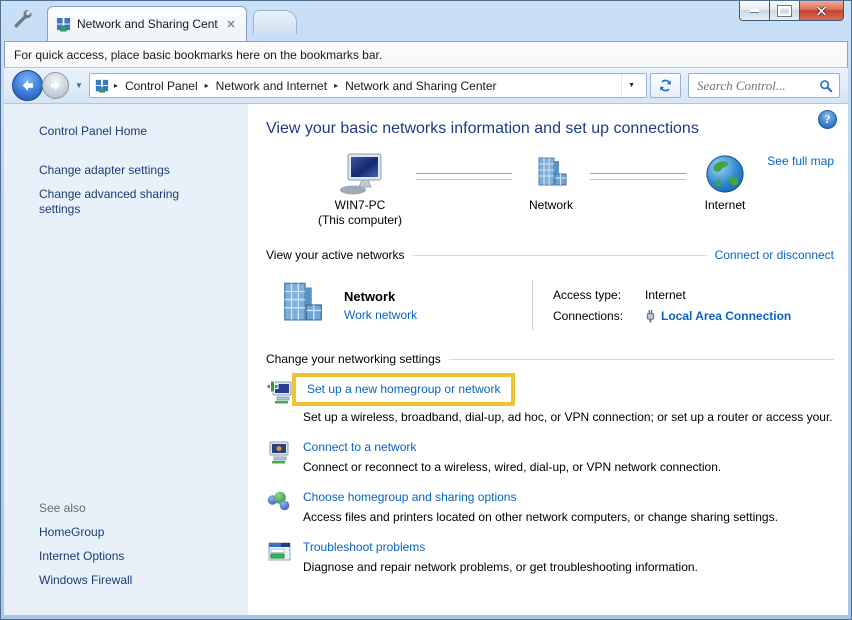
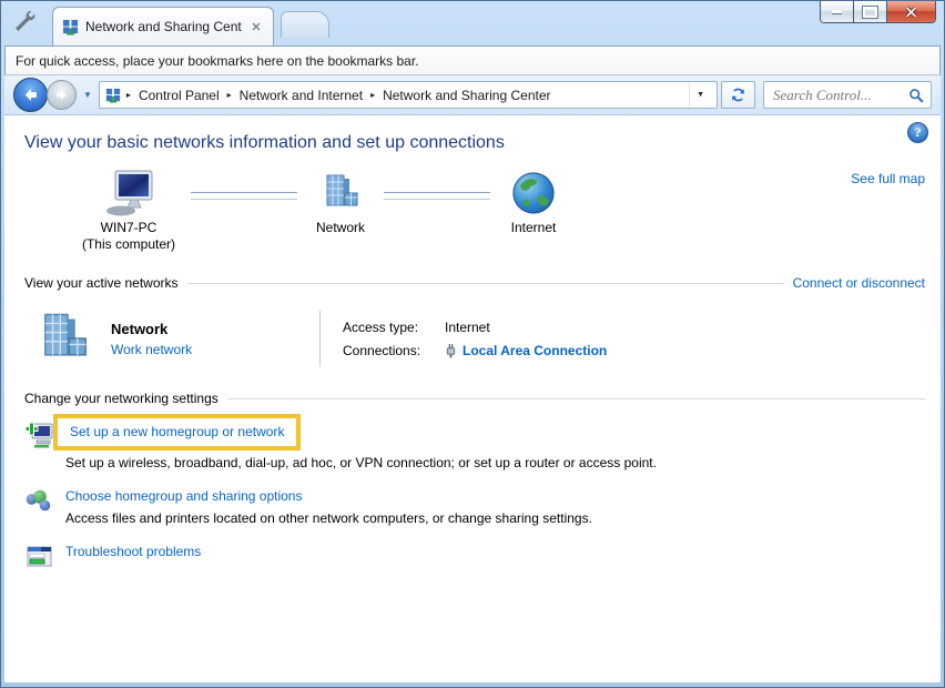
  Network and Sharing Cent
- For quick access, place basic bookmarks here on the bookmarks bar.
+ For quick access, place your bookmarks here on the bookmarks bar.
  ▼
  ▸
  Control Panel
  ▸
  Network and Internet
  ▸
  Network and Sharing Center
  Search Control...
- Control Panel Home
- Change adapter settings
- Change advanced sharing settings
- See also
- HomeGroup
- Internet Options
- Windows Firewall
  ?
  View your basic networks information and set up connections
  WIN7-PC
  (This computer)
  Network
  Internet
  See full map
  View your active networks
  Connect or disconnect
  Network
  Work network
  Access type:
  Internet
  Connections:
  Local Area Connection
  Change your networking settings
  Set up a new homegroup or network
- Set up a wireless, broadband, dial-up, ad hoc, or VPN connection; or set up a router or access your.
+ Set up a wireless, broadband, dial-up, ad hoc, or VPN connection; or set up a router or access point.
- Connect to a network
- Connect or reconnect to a wireless, wired, dial-up, or VPN network connection.
  Choose homegroup and sharing options
  Access files and printers located on other network computers, or change sharing settings.
  Troubleshoot problems
- Diagnose and repair network problems, or get troubleshooting information.
